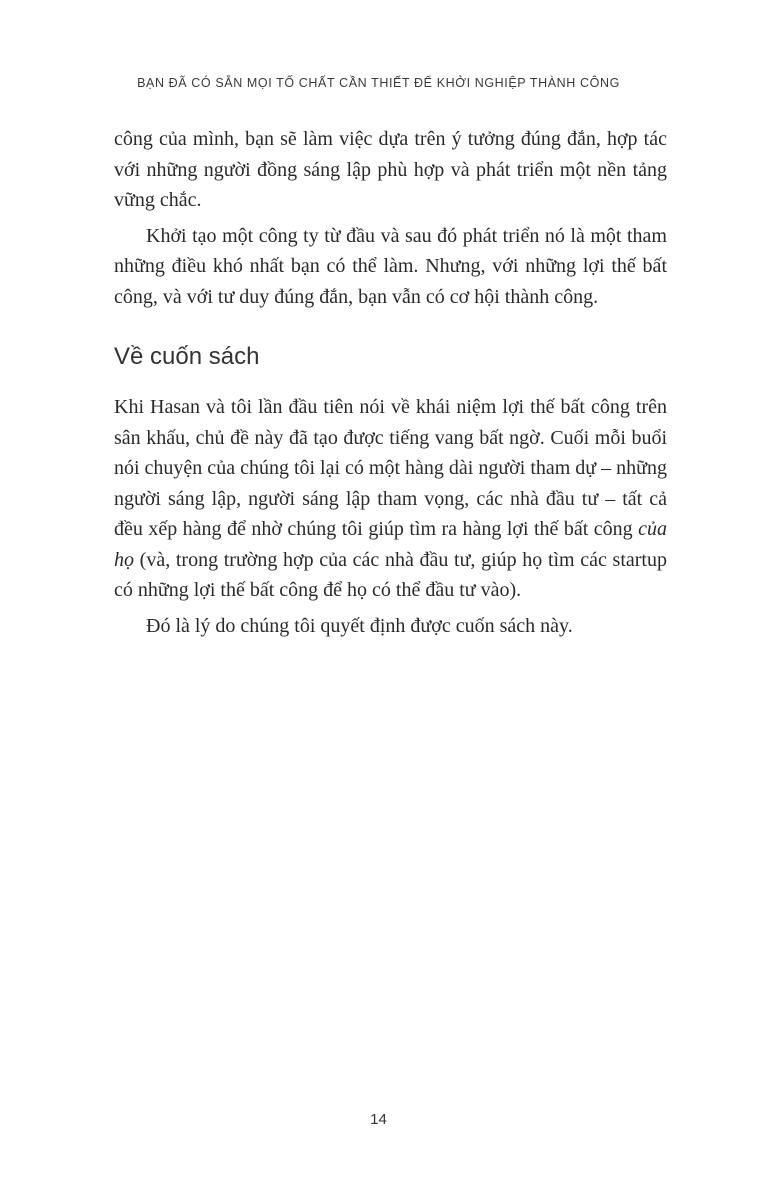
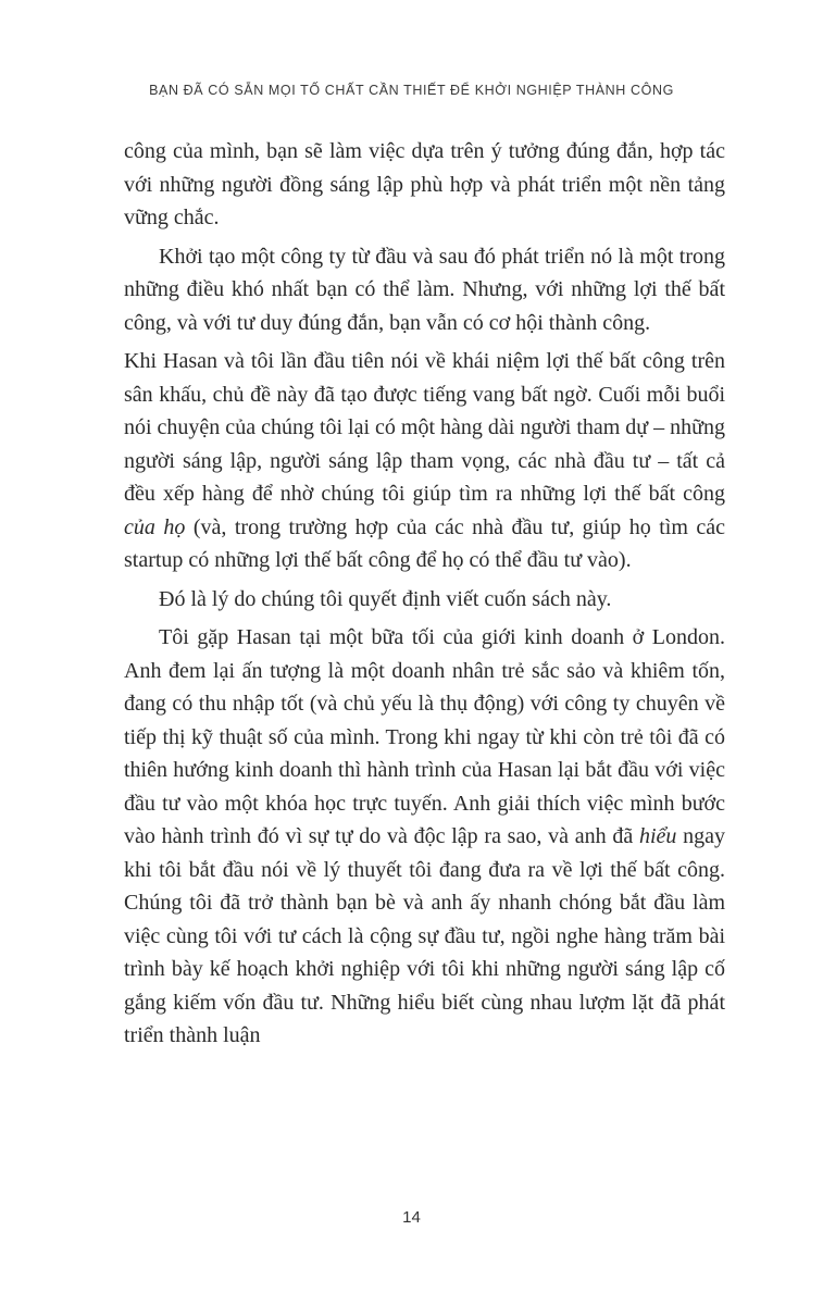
  BẠN ĐÃ CÓ SẴN MỌI TỐ CHẤT CẦN THIẾT ĐỂ KHỞI NGHIỆP THÀNH CÔNG
  công của mình, bạn sẽ làm việc dựa trên ý tưởng đúng đắn, hợp tác với những người đồng sáng lập phù hợp và phát triển một nền tảng vững chắc.
- Khởi tạo một công ty từ đầu và sau đó phát triển nó là một tham những điều khó nhất bạn có thể làm. Nhưng, với những lợi thế bất công, và với tư duy đúng đắn, bạn vẫn có cơ hội thành công.
+ Khởi tạo một công ty từ đầu và sau đó phát triển nó là một trong những điều khó nhất bạn có thể làm. Nhưng, với những lợi thế bất công, và với tư duy đúng đắn, bạn vẫn có cơ hội thành công.
- Về cuốn sách
- Khi Hasan và tôi lần đầu tiên nói về khái niệm lợi thế bất công trên sân khấu, chủ đề này đã tạo được tiếng vang bất ngờ. Cuối mỗi buổi nói chuyện của chúng tôi lại có một hàng dài người tham dự – những người sáng lập, người sáng lập tham vọng, các nhà đầu tư – tất cả đều xếp hàng để nhờ chúng tôi giúp tìm ra hàng lợi thế bất công của họ (và, trong trường hợp của các nhà đầu tư, giúp họ tìm các startup có những lợi thế bất công để họ có thể đầu tư vào).
+ Khi Hasan và tôi lần đầu tiên nói về khái niệm lợi thế bất công trên sân khấu, chủ đề này đã tạo được tiếng vang bất ngờ. Cuối mỗi buổi nói chuyện của chúng tôi lại có một hàng dài người tham dự – những người sáng lập, người sáng lập tham vọng, các nhà đầu tư – tất cả đều xếp hàng để nhờ chúng tôi giúp tìm ra những lợi thế bất công của họ (và, trong trường hợp của các nhà đầu tư, giúp họ tìm các startup có những lợi thế bất công để họ có thể đầu tư vào).
- Đó là lý do chúng tôi quyết định được cuốn sách này.
+ Đó là lý do chúng tôi quyết định viết cuốn sách này.
+ Tôi gặp Hasan tại một bữa tối của giới kinh doanh ở London. Anh đem lại ấn tượng là một doanh nhân trẻ sắc sảo và khiêm tốn, đang có thu nhập tốt (và chủ yếu là thụ động) với công ty chuyên về tiếp thị kỹ thuật số của mình. Trong khi ngay từ khi còn trẻ tôi đã có thiên hướng kinh doanh thì hành trình của Hasan lại bắt đầu với việc đầu tư vào một khóa học trực tuyến. Anh giải thích việc mình bước vào hành trình đó vì sự tự do và độc lập ra sao, và anh đã hiểu ngay khi tôi bắt đầu nói về lý thuyết tôi đang đưa ra về lợi thế bất công. Chúng tôi đã trở thành bạn bè và anh ấy nhanh chóng bắt đầu làm việc cùng tôi với tư cách là cộng sự đầu tư, ngồi nghe hàng trăm bài trình bày kế hoạch khởi nghiệp với tôi khi những người sáng lập cố gắng kiếm vốn đầu tư. Những hiểu biết cùng nhau lượm lặt đã phát triển thành luận
  14
